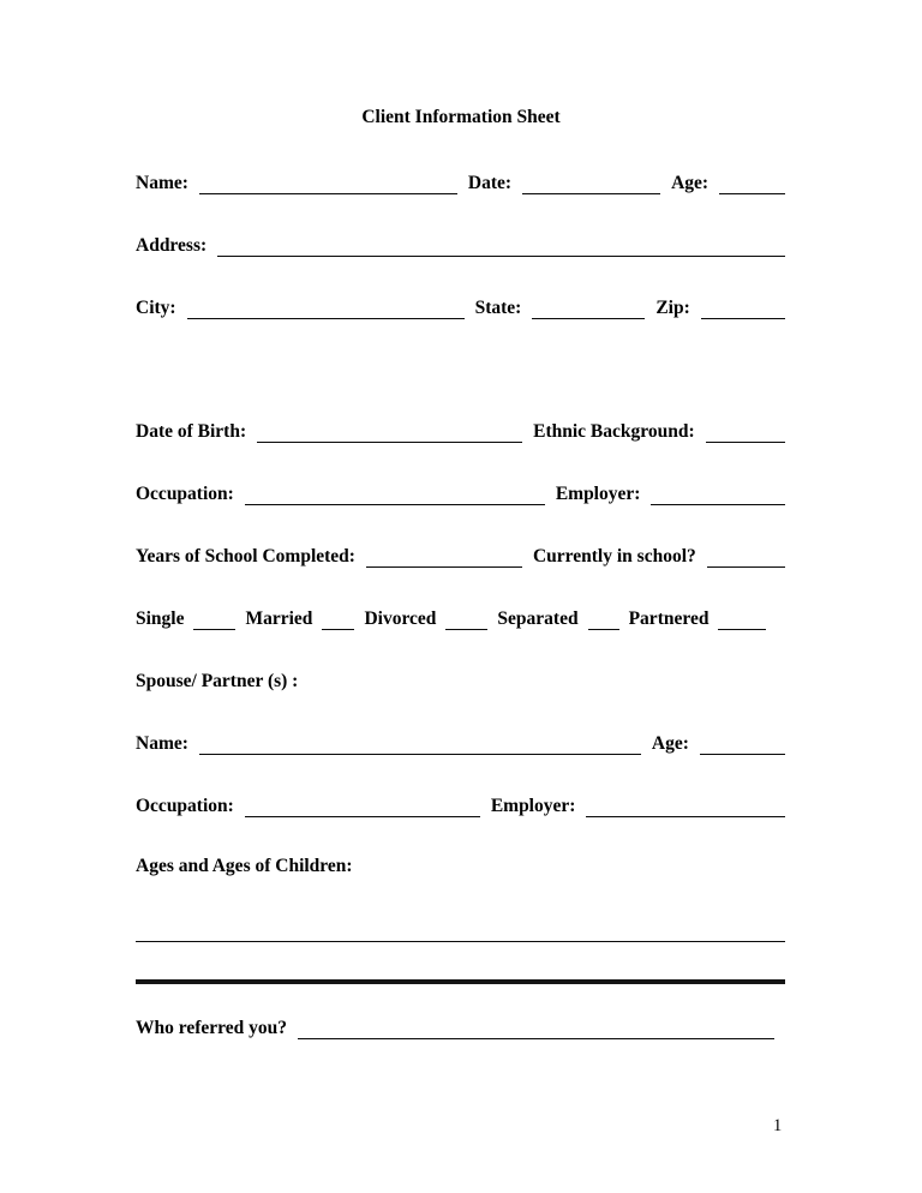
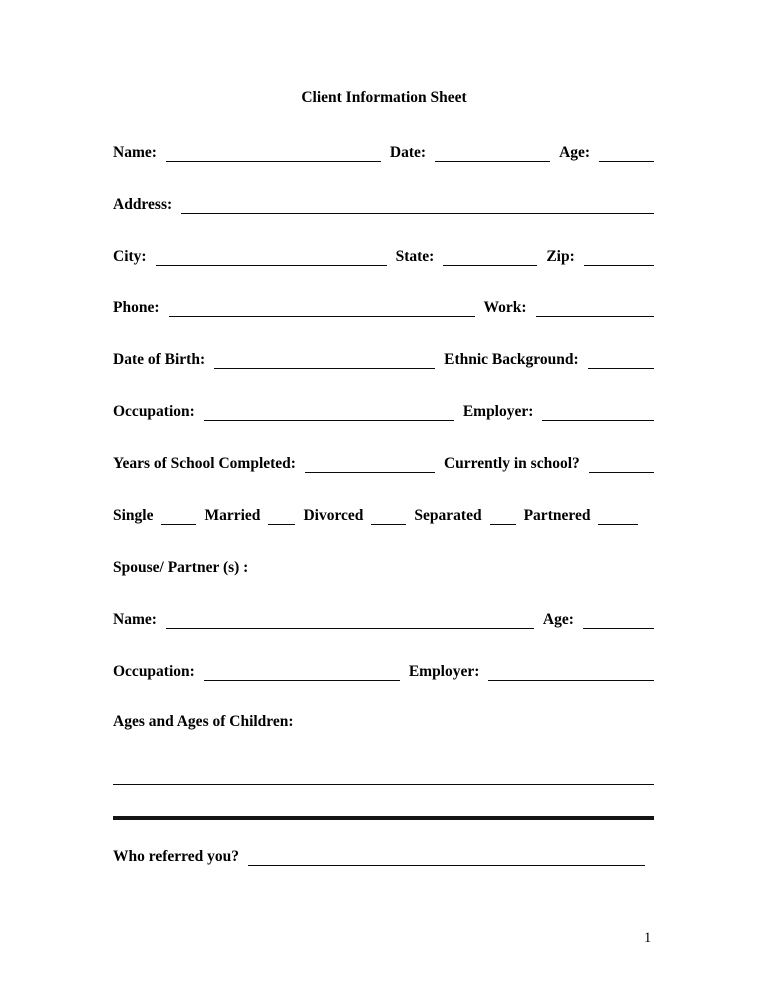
  Client Information Sheet
  Name:
  Date:
  Age:
  Address:
  City:
  State:
  Zip:
+ Phone:
+ Work:
  Date of Birth:
  Ethnic Background:
  Occupation:
  Employer:
  Years of School Completed:
  Currently in school?
  Single
  Married
  Divorced
  Separated
  Partnered
  Spouse/ Partner (s) :
  Name:
  Age:
  Occupation:
  Employer:
  Ages and Ages of Children:
  Who referred you?
  1
